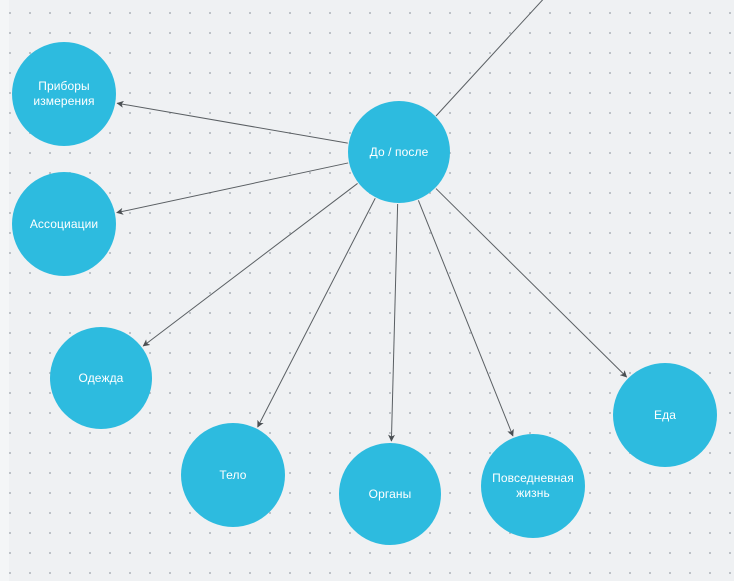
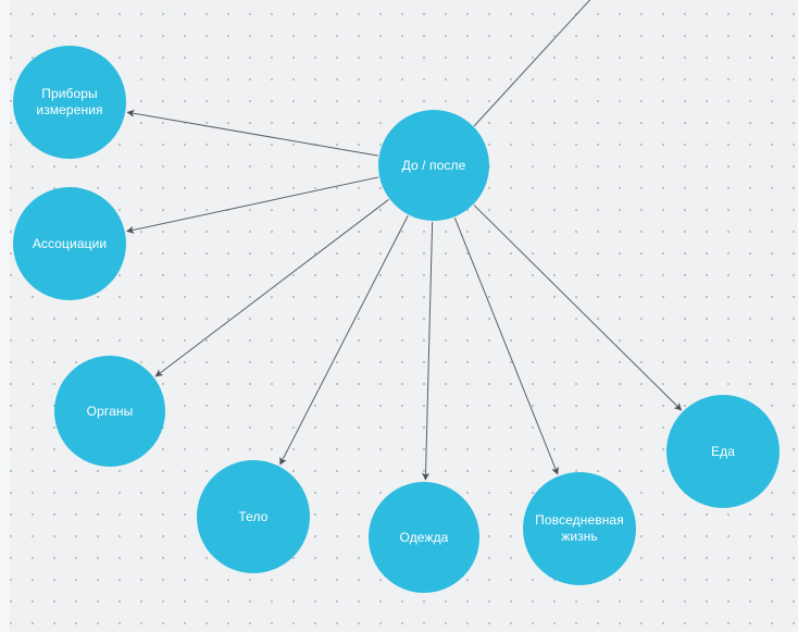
  До / после
  Приборы измерения
  Ассоциации
- Одежда
+ Органы
  Тело
- Органы
+ Одежда
  Повседневная жизнь
  Еда
